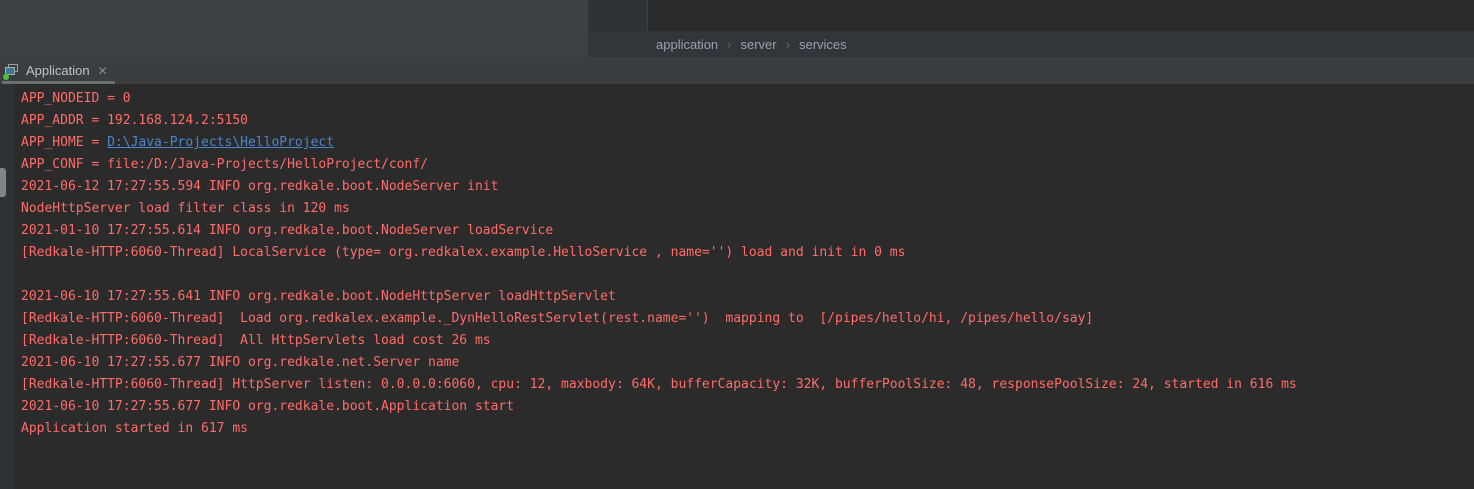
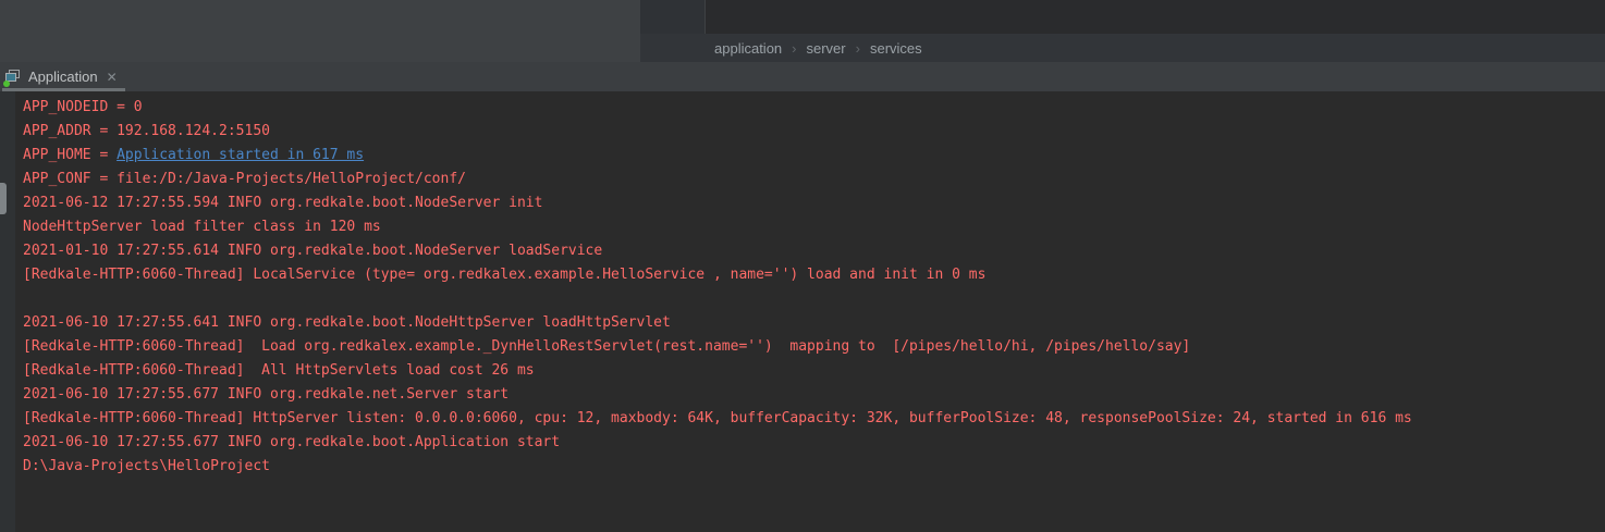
  application
  ›
  server
  ›
  services
  Application
  ✕
  APP_NODEID = 0
  APP_ADDR = 192.168.124.2:5150
- APP_HOME = D:\Java-Projects\HelloProject
+ APP_HOME = Application started in 617 ms
  APP_CONF = file:/D:/Java-Projects/HelloProject/conf/
  2021-06-12 17:27:55.594 INFO org.redkale.boot.NodeServer init
  NodeHttpServer load filter class in 120 ms
  2021-01-10 17:27:55.614 INFO org.redkale.boot.NodeServer loadService
  [Redkale-HTTP:6060-Thread] LocalService (type= org.redkalex.example.HelloService , name='') load and init in 0 ms
  2021-06-10 17:27:55.641 INFO org.redkale.boot.NodeHttpServer loadHttpServlet
  [Redkale-HTTP:6060-Thread] Load org.redkalex.example._DynHelloRestServlet(rest.name='') mapping to [/pipes/hello/hi, /pipes/hello/say]
  [Redkale-HTTP:6060-Thread] All HttpServlets load cost 26 ms
- 2021-06-10 17:27:55.677 INFO org.redkale.net.Server name
+ 2021-06-10 17:27:55.677 INFO org.redkale.net.Server start
  [Redkale-HTTP:6060-Thread] HttpServer listen: 0.0.0.0:6060, cpu: 12, maxbody: 64K, bufferCapacity: 32K, bufferPoolSize: 48, responsePoolSize: 24, started in 616 ms
  2021-06-10 17:27:55.677 INFO org.redkale.boot.Application start
- Application started in 617 ms
+ D:\Java-Projects\HelloProject
